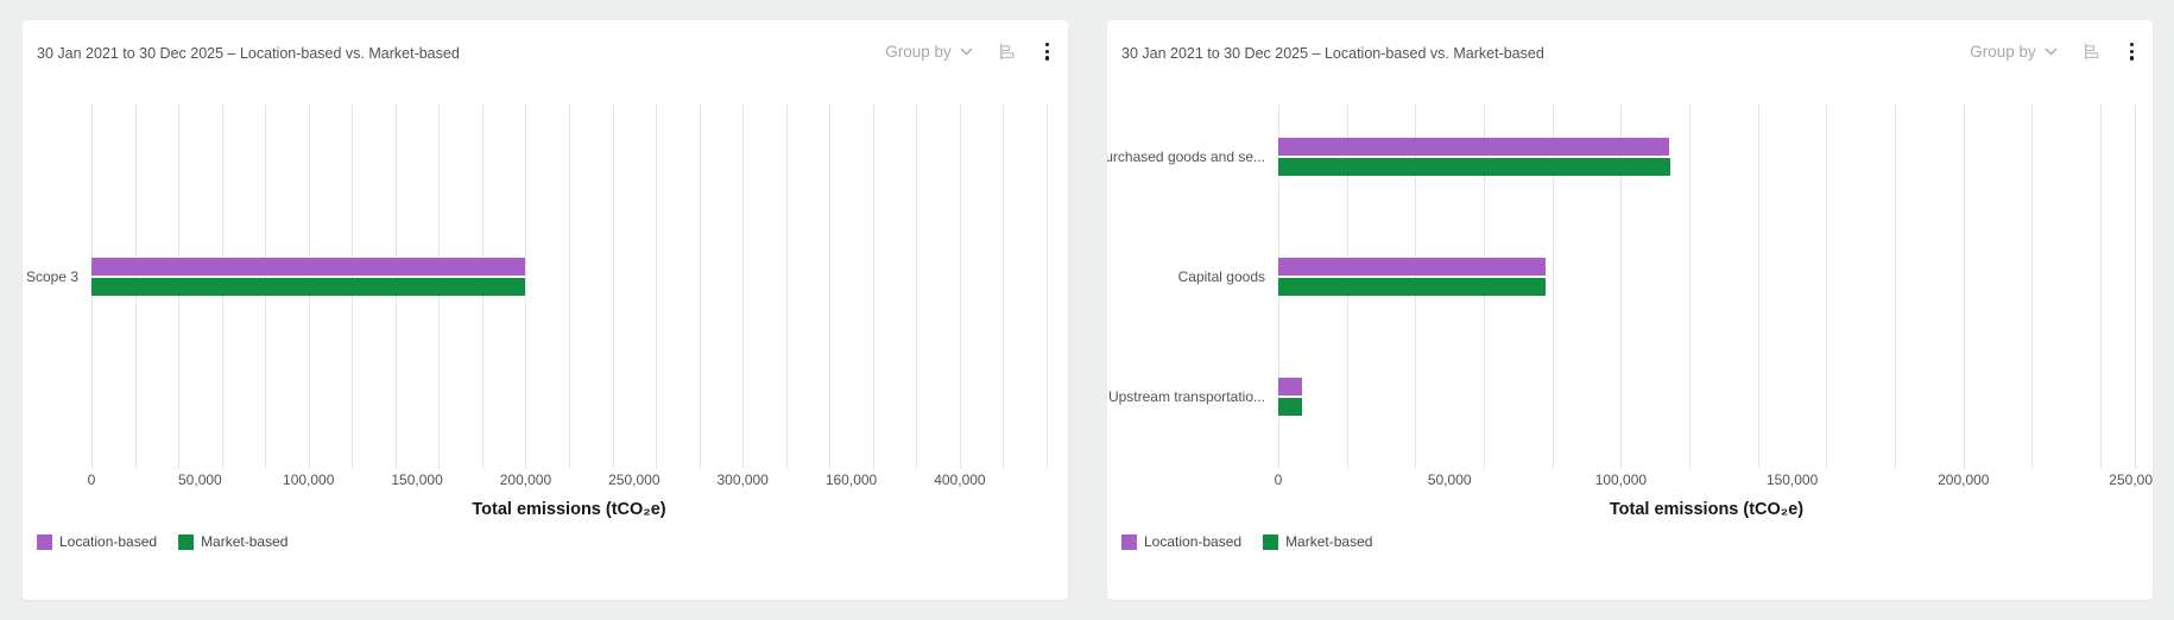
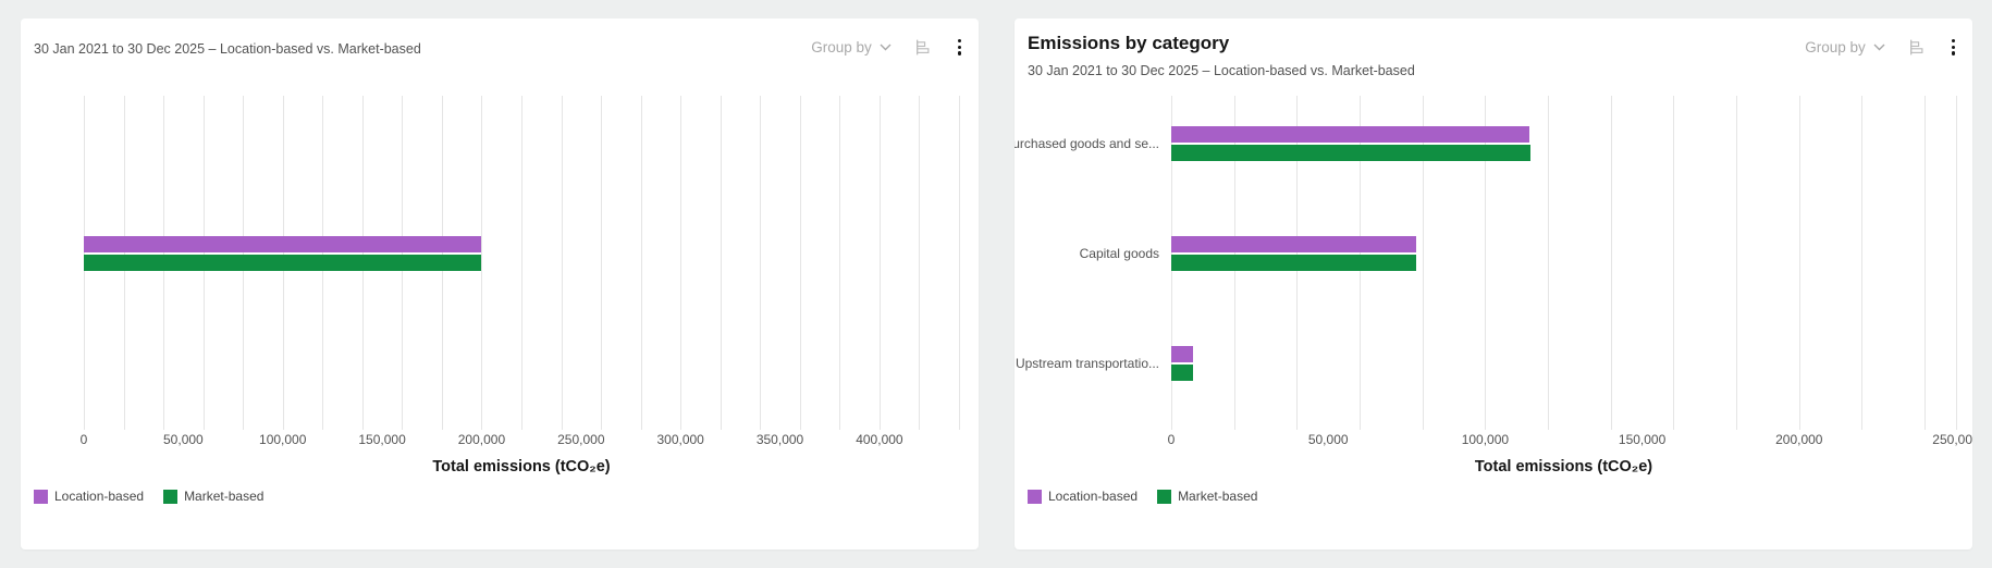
  30 Jan 2021 to 30 Dec 2025 – Location-based vs. Market-based
  Group by
- Scope 3
  0
  50,000
  100,000
  150,000
  200,000
  250,000
  300,000
- 160,000
+ 350,000
  400,000
  Total emissions (tCO₂e)
  Location-based
  Market-based
+ Emissions by category
  30 Jan 2021 to 30 Dec 2025 – Location-based vs. Market-based
  Group by
  urchased goods and se...
  Capital goods
  Upstream transportatio...
  0
  50,000
  100,000
  150,000
  200,000
  250,00
  Total emissions (tCO₂e)
  Location-based
  Market-based
